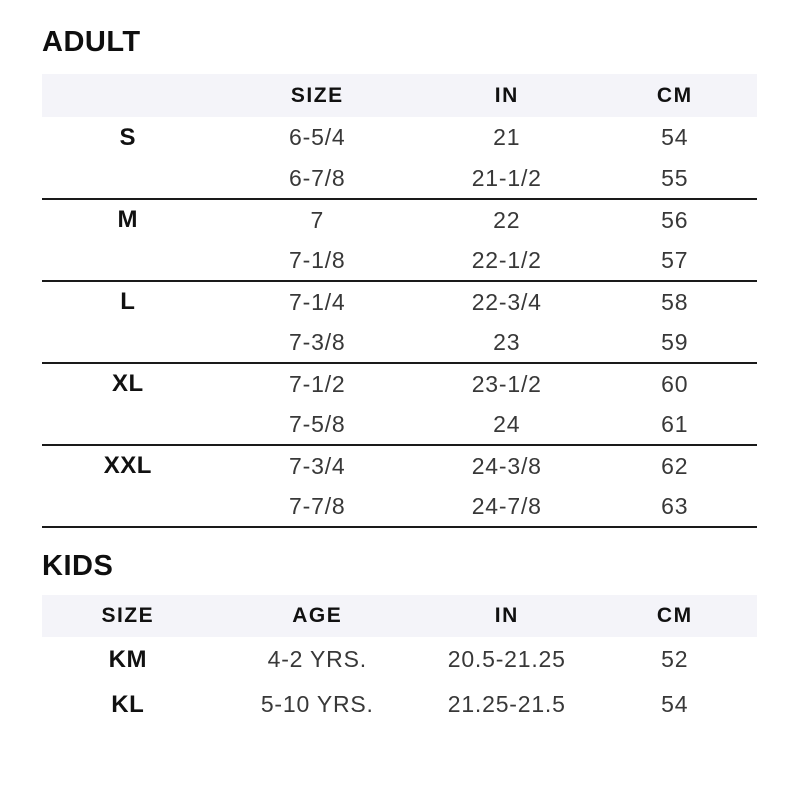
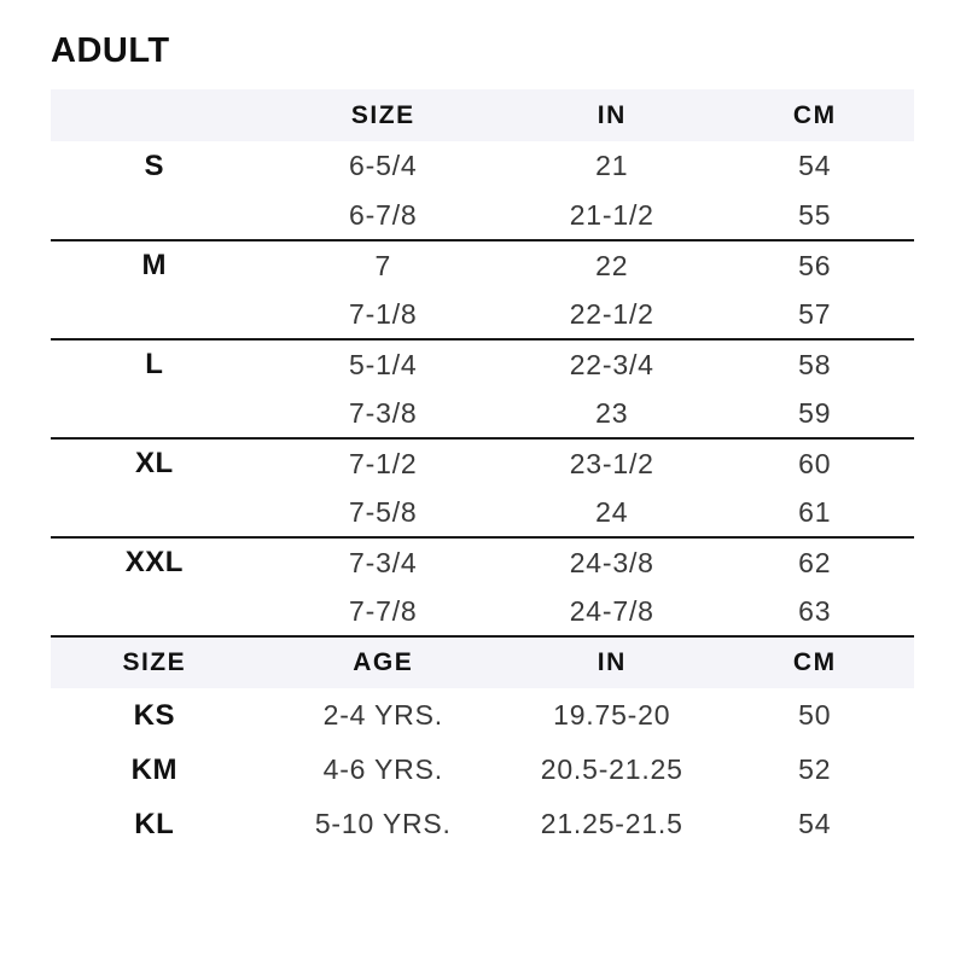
  ADULT
  	SIZE	IN	CM
  S	6-5/4	21	54
  	6-7/8	21-1/2	55
  M	7	22	56
  	7-1/8	22-1/2	57
- L	7-1/4	22-3/4	58
+ L	5-1/4	22-3/4	58
  	7-3/8	23	59
  XL	7-1/2	23-1/2	60
  	7-5/8	24	61
  XXL	7-3/4	24-3/8	62
  	7-7/8	24-7/8	63
- KIDS
  SIZE	AGE	IN	CM
+ KS	2-4 YRS.	19.75-20	50
- KM	4-2 YRS.	20.5-21.25	52
+ KM	4-6 YRS.	20.5-21.25	52
  KL	5-10 YRS.	21.25-21.5	54
